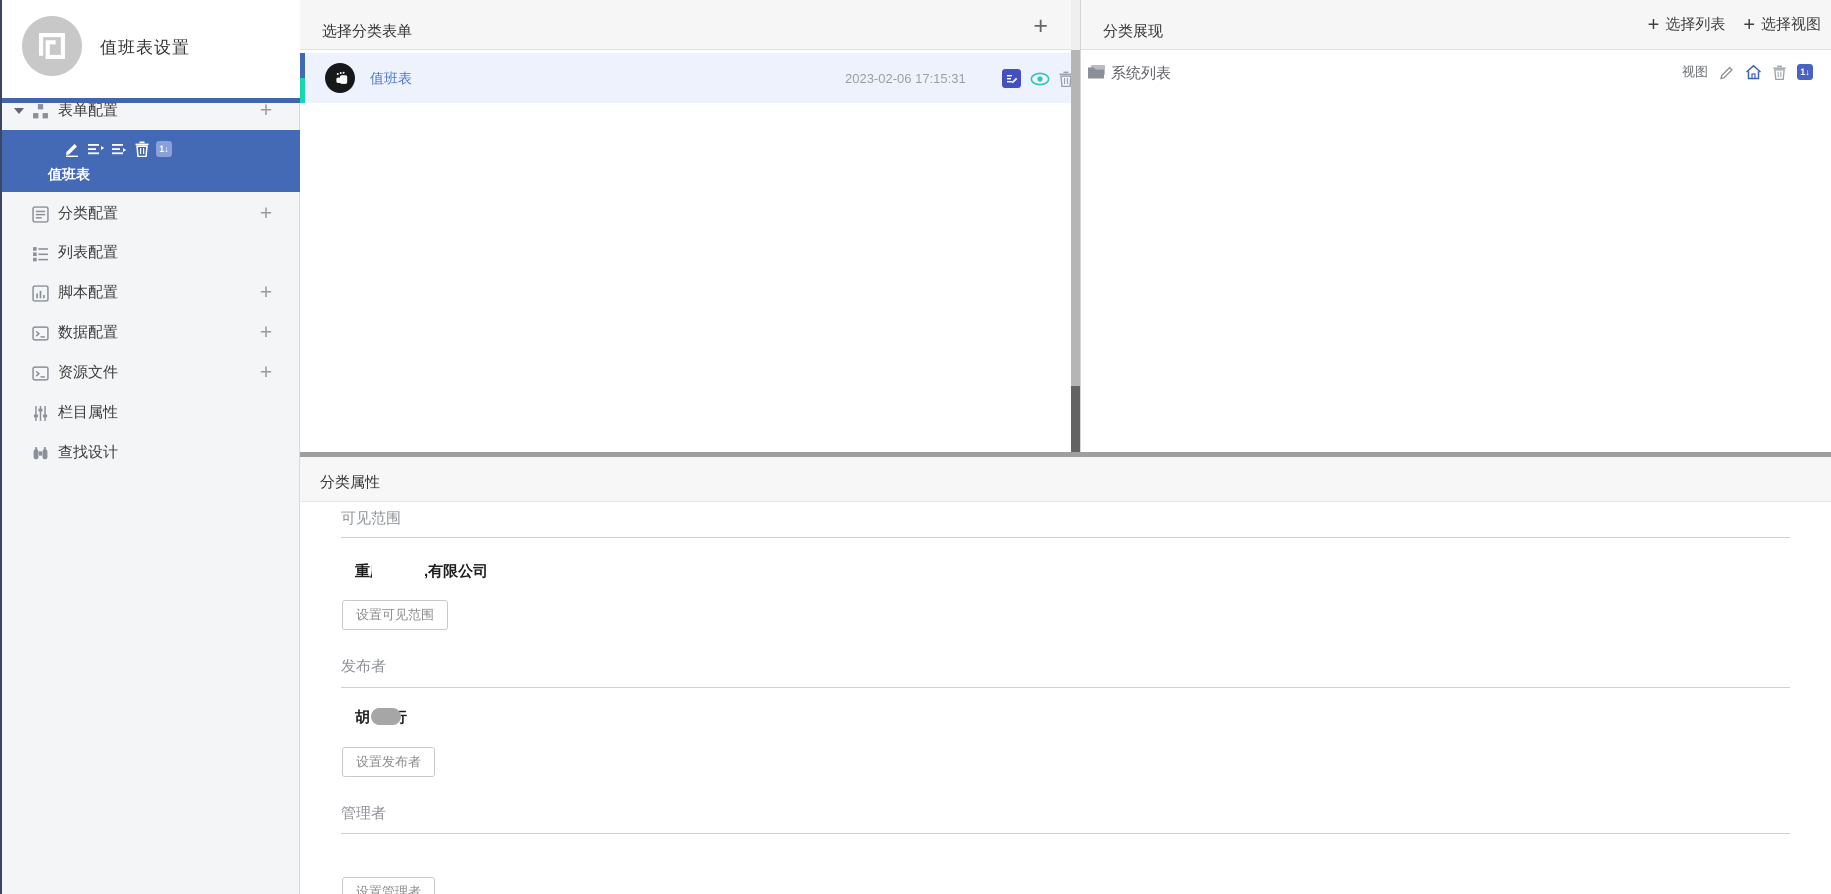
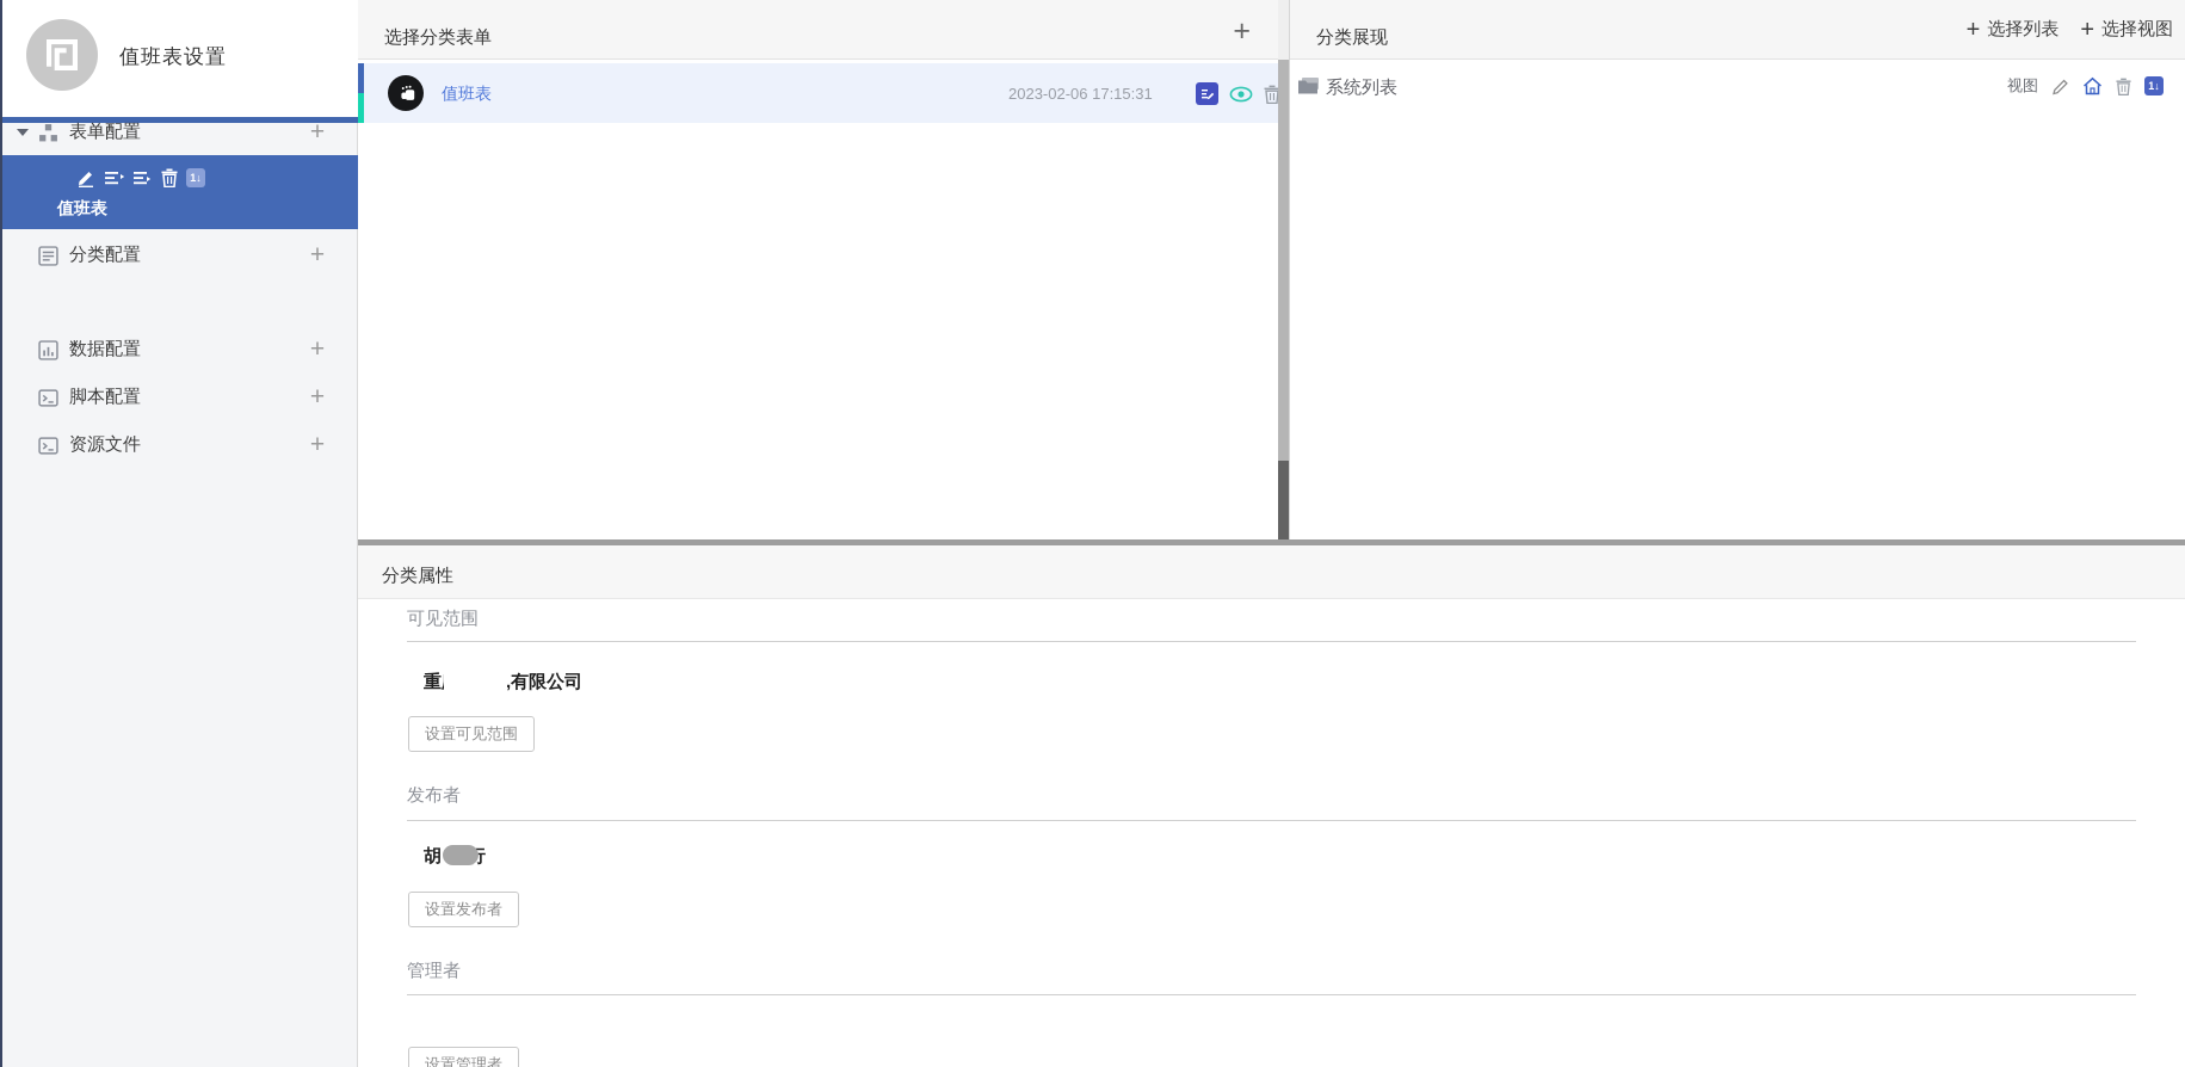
  值班表设置
  表单配置
  +
  1↓
  值班表
  分类配置
  +
- 列表配置
- 脚本配置
+ 数据配置
  +
- 数据配置
+ 脚本配置
  +
  资源文件
  +
- 栏目属性
- 查找设计
  选择分类表单
  +
  值班表
  2023-02-06 17:15:31
  分类展现
  +
  选择列表
  +
  选择视图
  系统列表
  视图
  1↓
  分类属性
  可见范围
  重 ,有限公司
  设置可见范围
  发布者
  设置发布者
  管理者
  设置管理者
